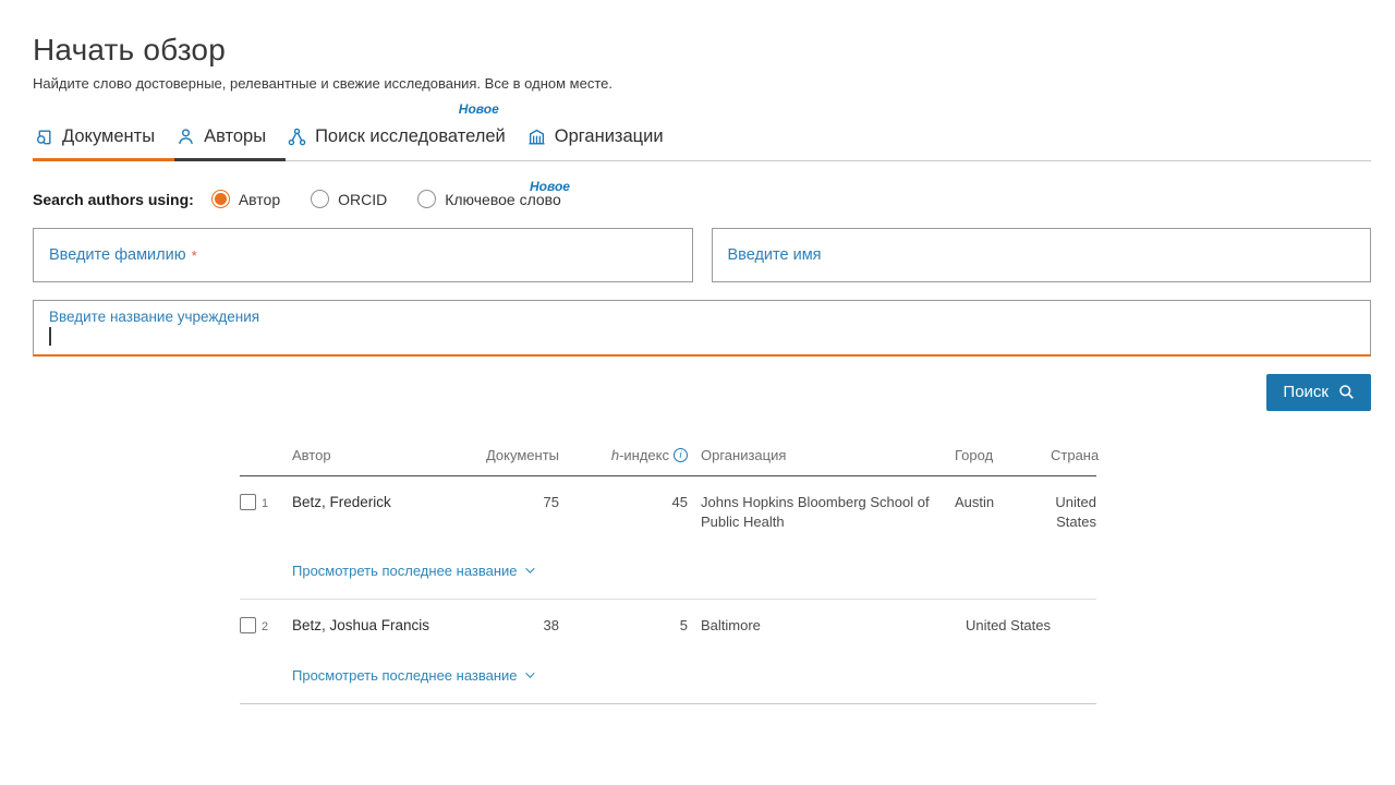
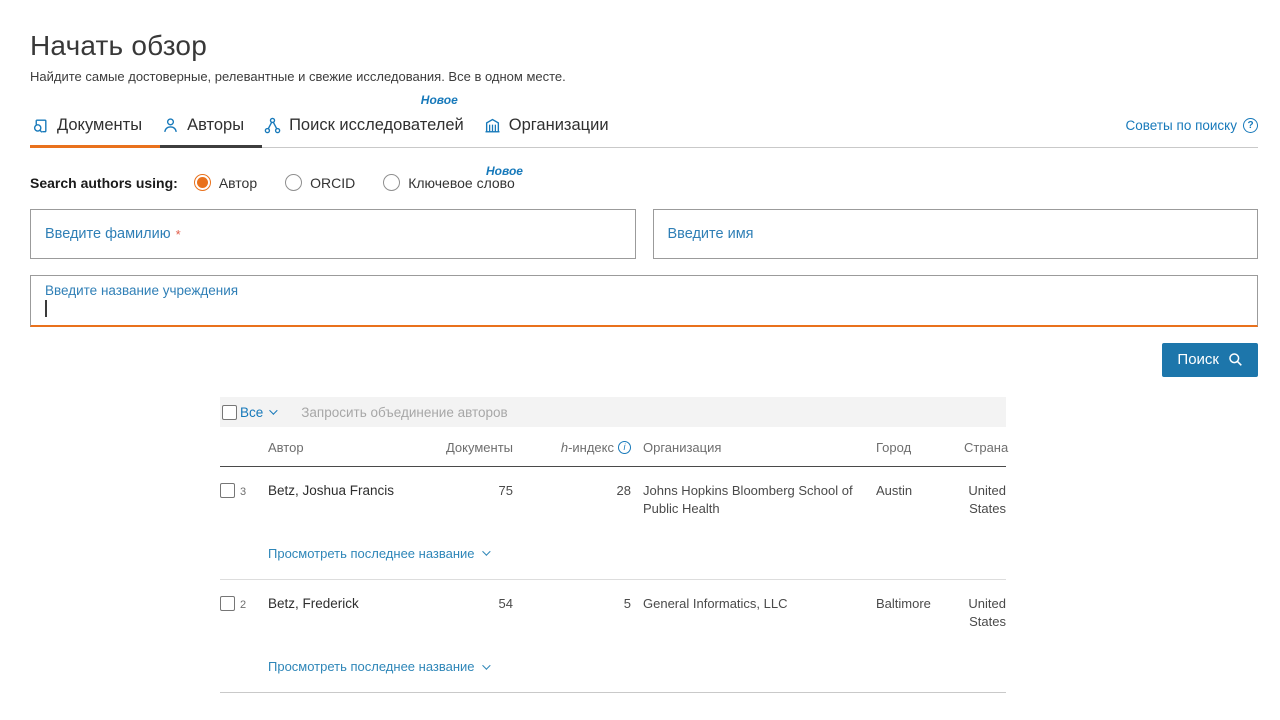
  Начать обзор
- Найдите слово достоверные, релевантные и свежие исследования. Все в одном месте.
+ Найдите самые достоверные, релевантные и свежие исследования. Все в одном месте.
  Документы
  Авторы
  Новое
  Поиск исследователей
  Организации
+ Советы по поиску
  Search authors using:
  Автор
  ORCID
  Ключевое слово
  Новое
  Введите фамилию
  *
  Введите имя
  Введите название учреждения
  Поиск
+ Все
+ Запросить объединение авторов
  Автор
  Документы
  h-индекс
  Организация
  Город
  Страна
- 1
+ 3
- Betz, Frederick
+ Betz, Joshua Francis
  75
- 45
+ 28
  Johns Hopkins Bloomberg School of Public Health
  Austin
  United States
  Просмотреть последнее название
  2
- Betz, Joshua Francis
+ Betz, Frederick
- 38
+ 54
  5
+ General Informatics, LLC
  Baltimore
  United States
  Просмотреть последнее название
